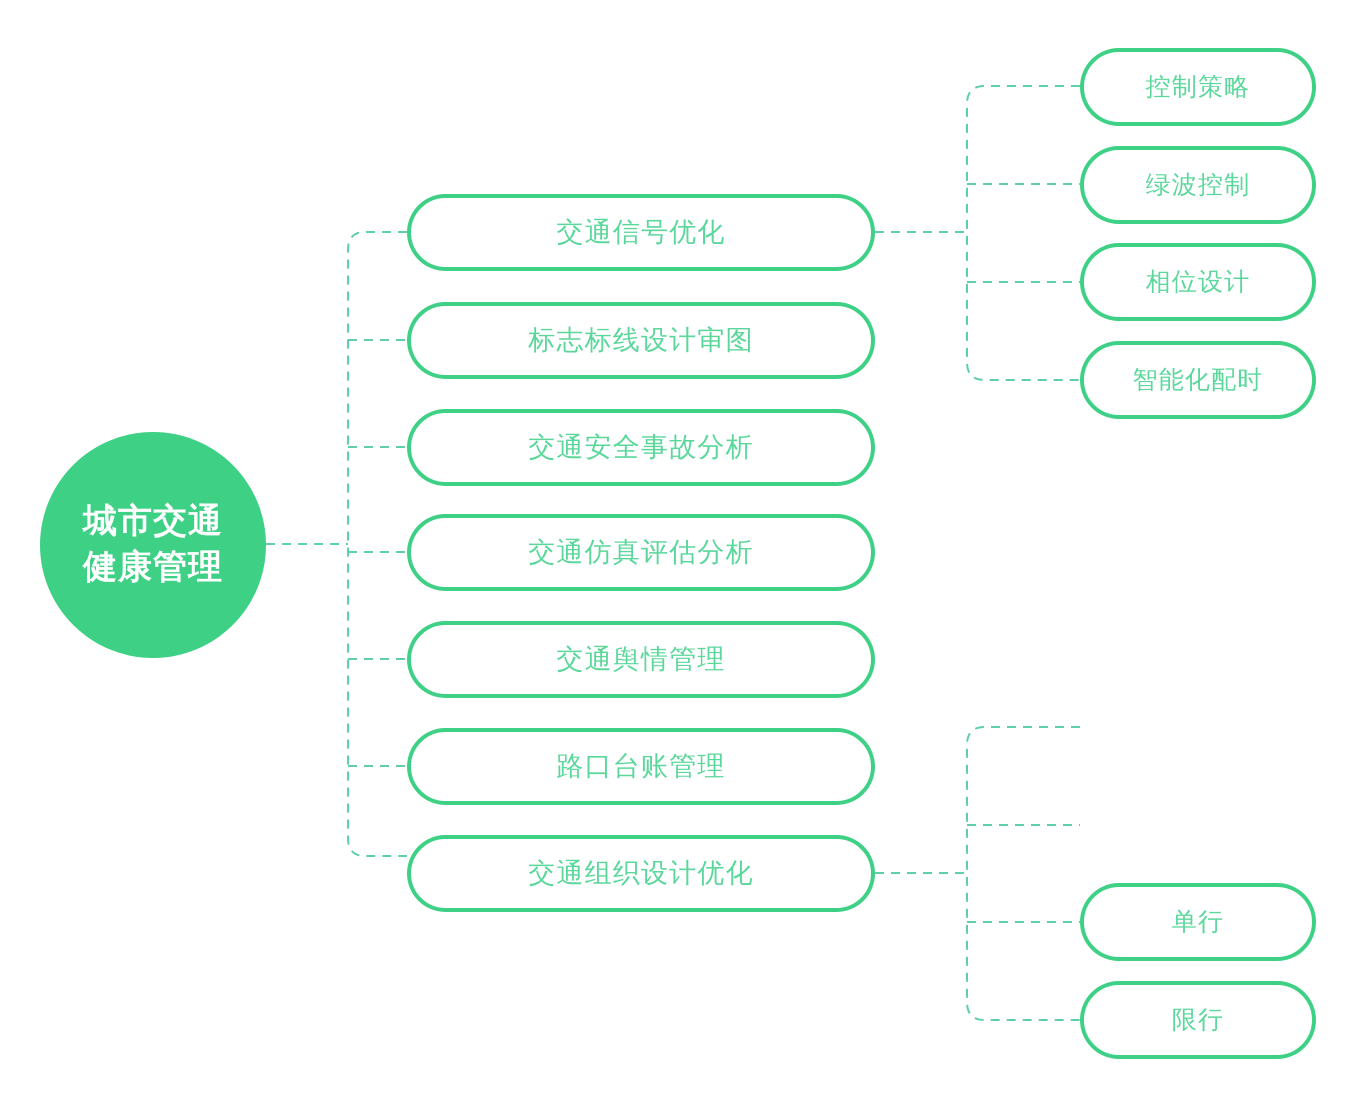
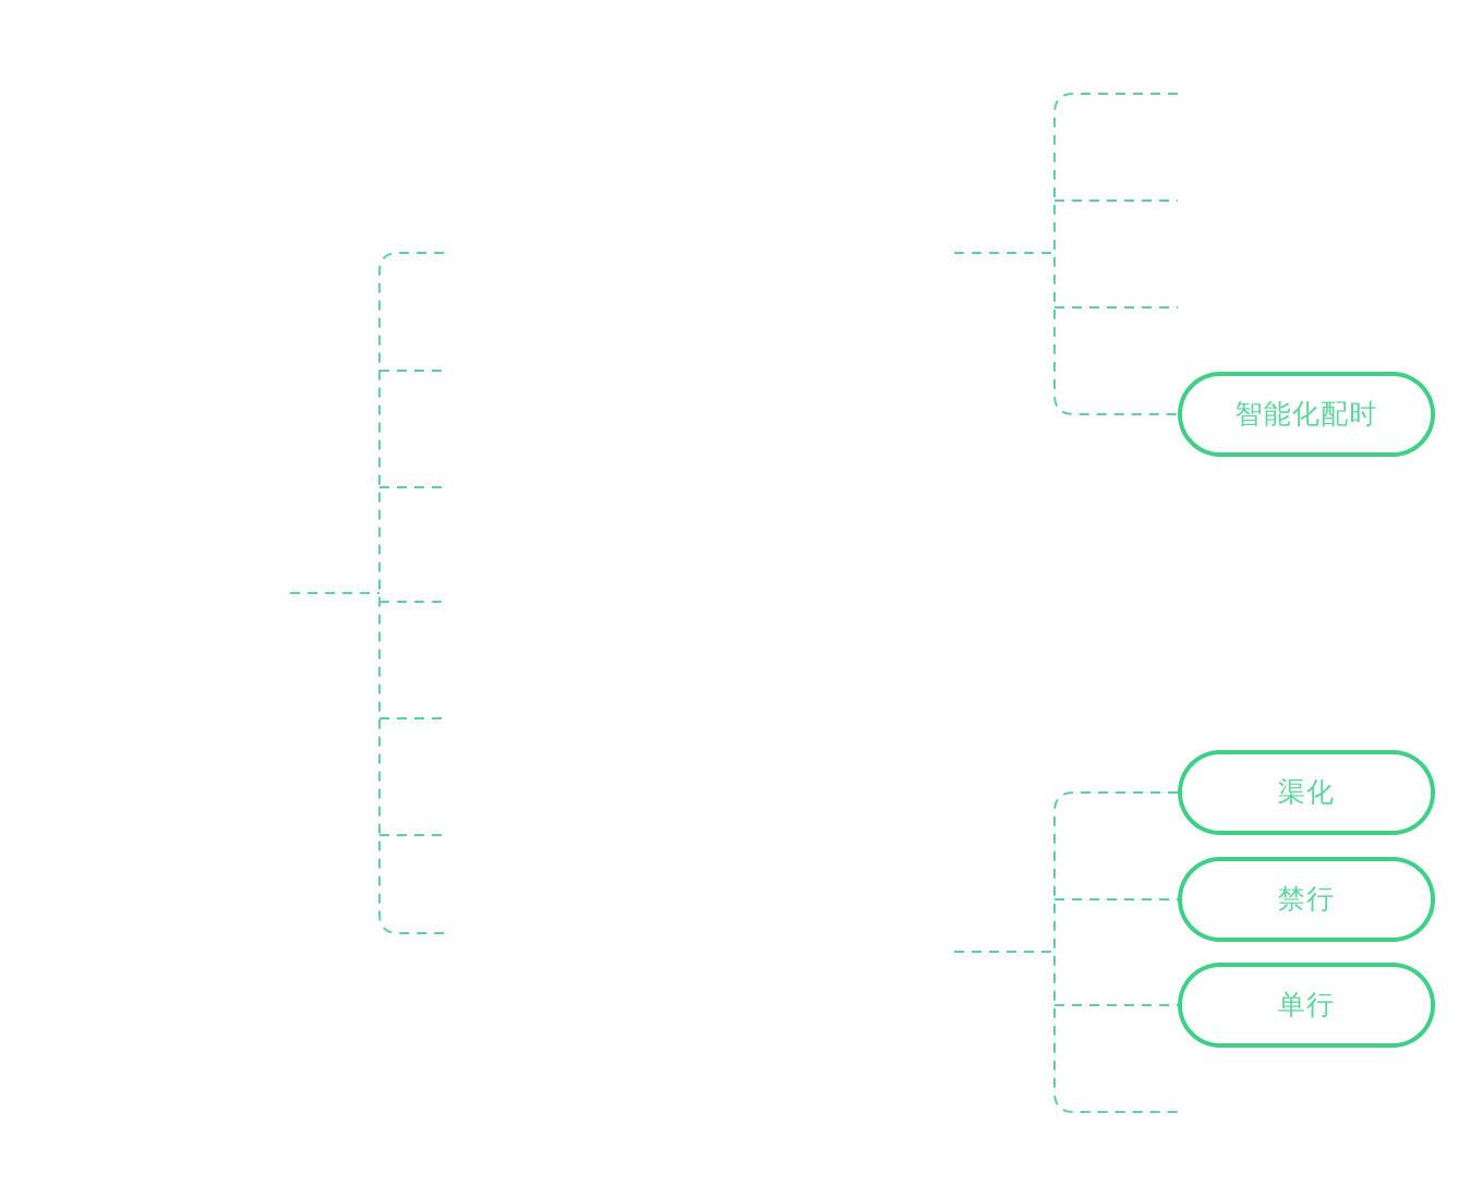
- 城市交通
- 健康管理
- 交通信号优化
- 标志标线设计审图
- 交通安全事故分析
- 交通仿真评估分析
- 交通舆情管理
- 路口台账管理
- 交通组织设计优化
- 控制策略
- 绿波控制
- 相位设计
  智能化配时
+ 渠化
+ 禁行
  单行
- 限行
